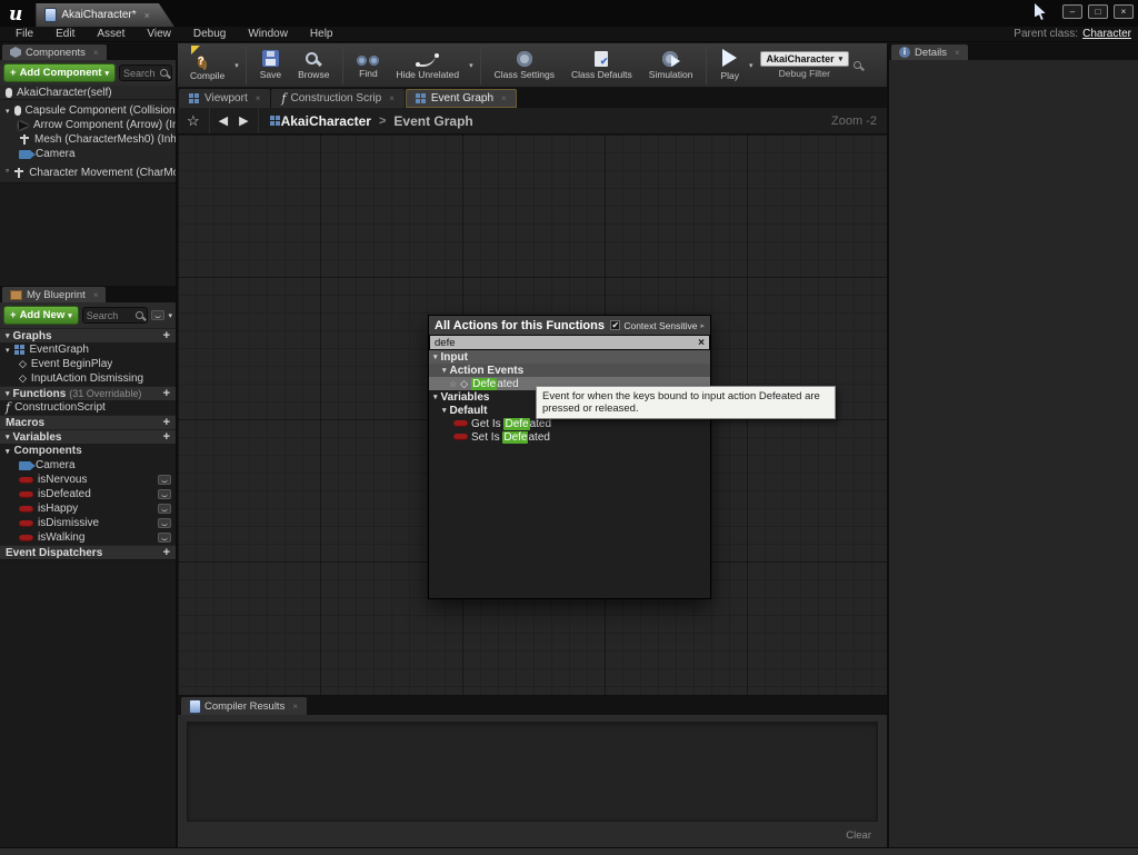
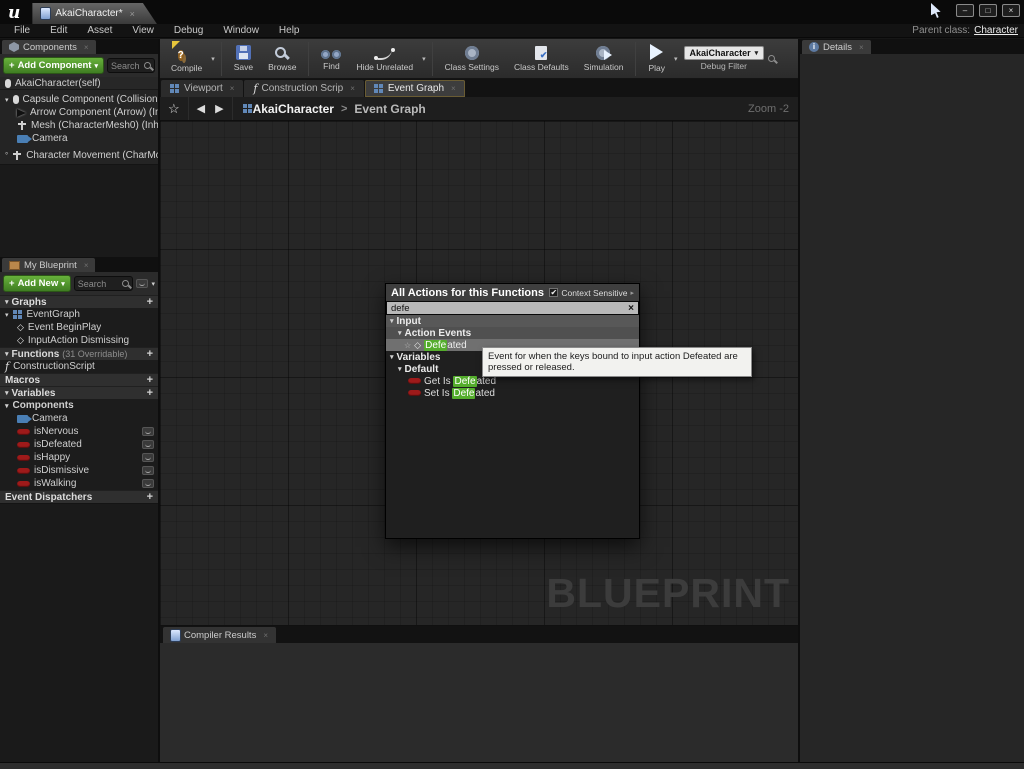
  u
  AkaiCharacter*
  ×
  –
  □
  ×
  File
  Edit
  Asset
  View
  Debug
  Window
  Help
  Parent class: Character
  Components
  ×
  +
  Add Component
  Search
  AkaiCharacter(self)
  Capsule Component (Collision
  Arrow Component (Arrow) (In
  Mesh (CharacterMesh0) (Inh
  Camera
  °
  Character Movement (CharM
  My Blueprint
  ×
  +
  Add New
  Search
  Graphs
  +
  EventGraph
  ◇
  Event BeginPlay
  ◇
  InputAction Dismissing
  Functions
  (31 Overridable)
  +
  f
  ConstructionScript
  Macros
  +
  Variables
  +
  Components
  Camera
  isNervous
  isDefeated
  isHappy
  isDismissive
  isWalking
  Event Dispatchers
  +
  ?
  Compile
  Save
  Browse
  Find
  Hide Unrelated
  Class Settings
  ✔
  Class Defaults
  Simulation
  Play
  AkaiCharacter
  Debug Filter
  Viewport
  ×
  f
  Construction Scrip
  ×
  Event Graph
  ×
  ☆
  ◀
  ▶
  AkaiCharacter
  >
  Event Graph
  Zoom -2
+ BLUEPRINT
  All Actions for this Functions
  ✔
  Context Sensitive
  defe
  ×
  Input
  Action Events
  ☆
  ◇
  Defeated
  Variables
  Default
  Get Is Defeated
  Set Is Defeated
  Event for when the keys bound to input action Defeated are pressed or released.
  Compiler Results
  ×
- Clear
  i
  Details
  ×
